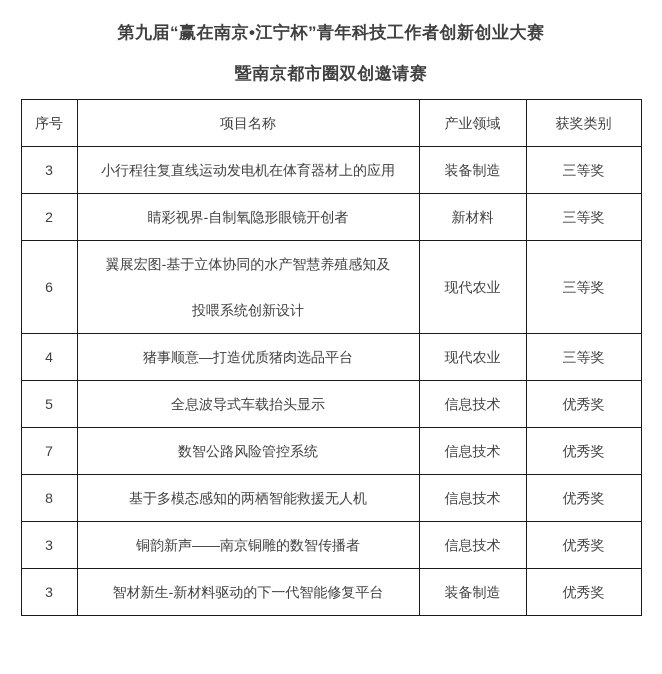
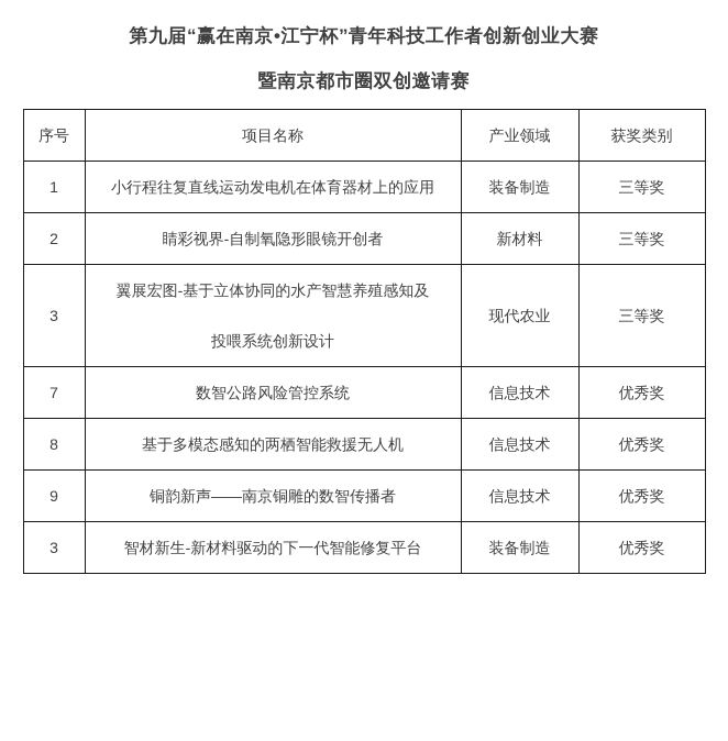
  第九届“赢在南京•江宁杯”青年科技工作者创新创业大赛
  暨南京都市圈双创邀请赛
  序号	项目名称	产业领域	获奖类别
- 3	小行程往复直线运动发电机在体育器材上的应用	装备制造	三等奖
+ 1	小行程往复直线运动发电机在体育器材上的应用	装备制造	三等奖
  2	睛彩视界-自制氧隐形眼镜开创者	新材料	三等奖
- 6	翼展宏图-基于立体协同的水产智慧养殖感知及 投喂系统创新设计	现代农业	三等奖
+ 3	翼展宏图-基于立体协同的水产智慧养殖感知及 投喂系统创新设计	现代农业	三等奖
- 4	猪事顺意—打造优质猪肉选品平台	现代农业	三等奖
- 5	全息波导式车载抬头显示	信息技术	优秀奖
  7	数智公路风险管控系统	信息技术	优秀奖
  8	基于多模态感知的两栖智能救援无人机	信息技术	优秀奖
- 3	铜韵新声——南京铜雕的数智传播者	信息技术	优秀奖
+ 9	铜韵新声——南京铜雕的数智传播者	信息技术	优秀奖
  3	智材新生-新材料驱动的下一代智能修复平台	装备制造	优秀奖
